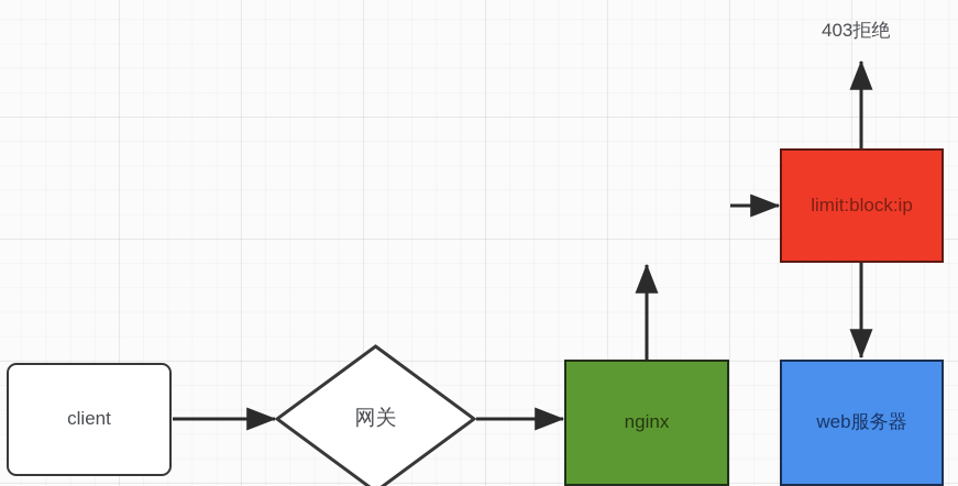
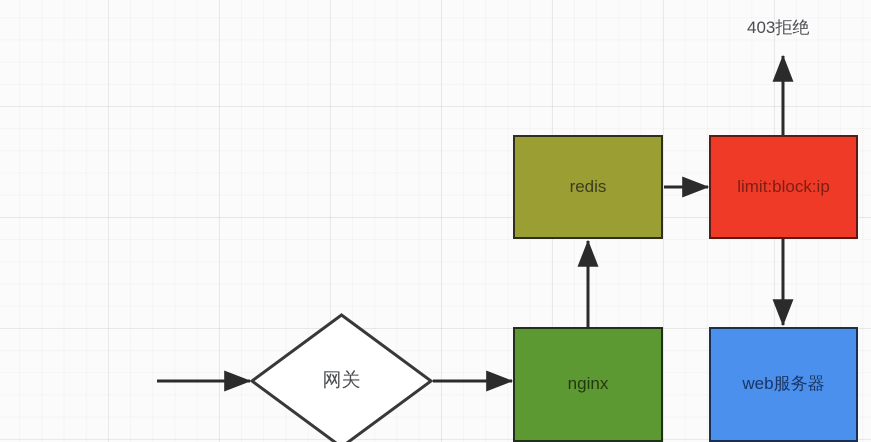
  403拒绝
- client
  网关
+ redis
  limit:block:ip
  nginx
  web服务器
